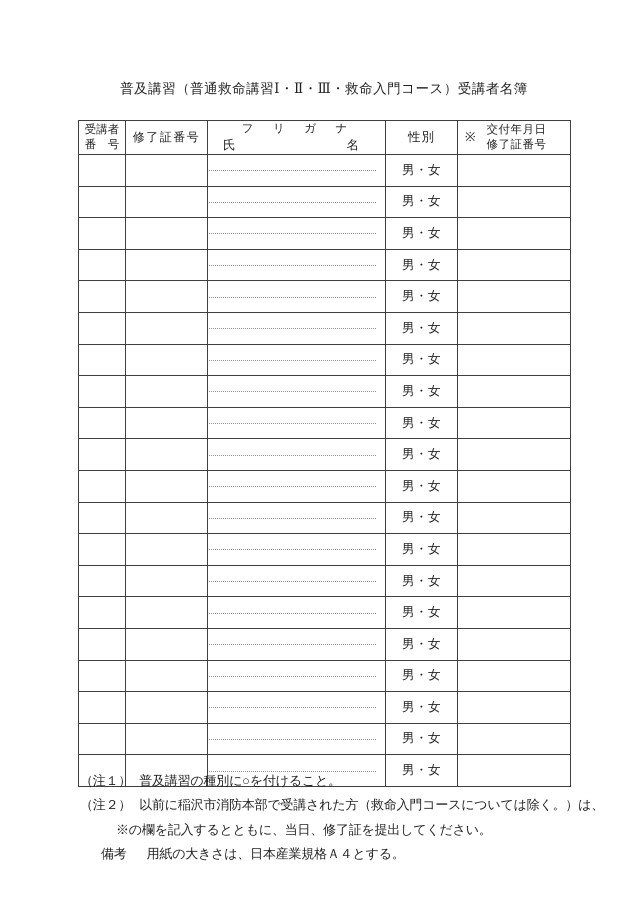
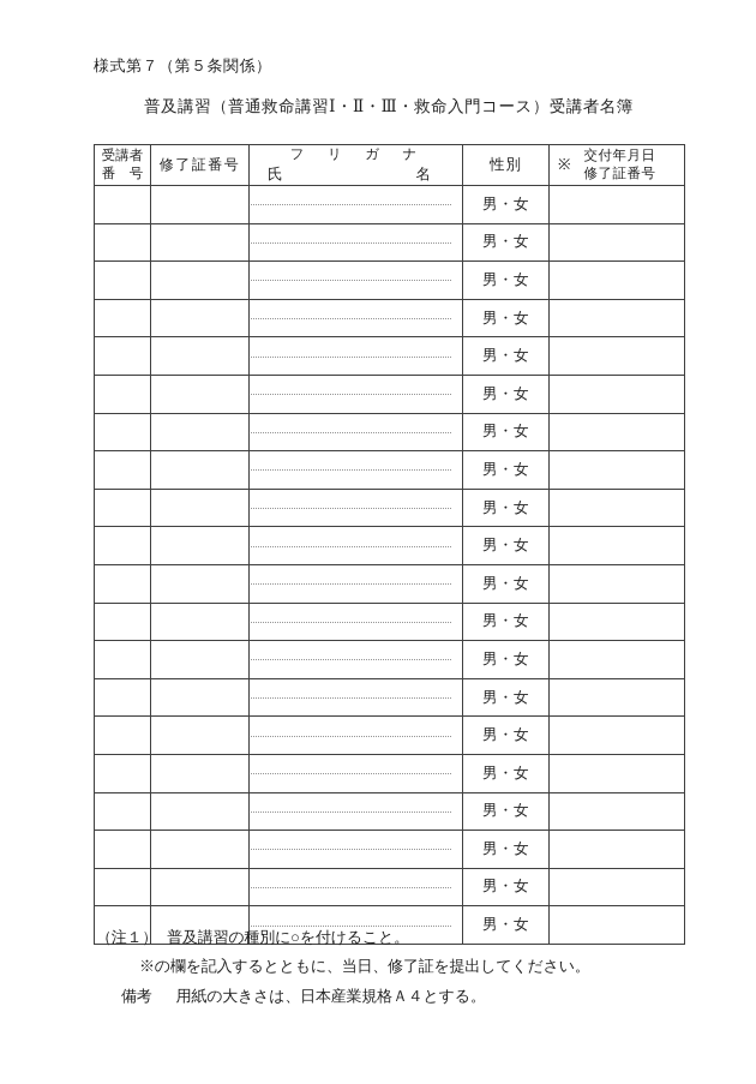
+ 様式第７（第５条関係）
  普及講習（普通救命講習Ⅰ・Ⅱ・Ⅲ・救命入門コース）受講者名簿
  受講者 番 号	修了証番号	フ リ ガ ナ 氏 名	性別	※ 交付年月日 修了証番号
  			男・女
  			男・女
  			男・女
  			男・女
  			男・女
  			男・女
  			男・女
  			男・女
  			男・女
  			男・女
  			男・女
  			男・女
  			男・女
  			男・女
  			男・女
  			男・女
  			男・女
  			男・女
  			男・女
  			男・女
  （注１）
  普及講習の種別に○を付けること。
- （注２）
- 以前に稲沢市消防本部で受講された方（救命入門コースについては除く。）は、
  ※の欄を記入するとともに、当日、修了証を提出してください。
  備考
  用紙の大きさは、日本産業規格Ａ４とする。
